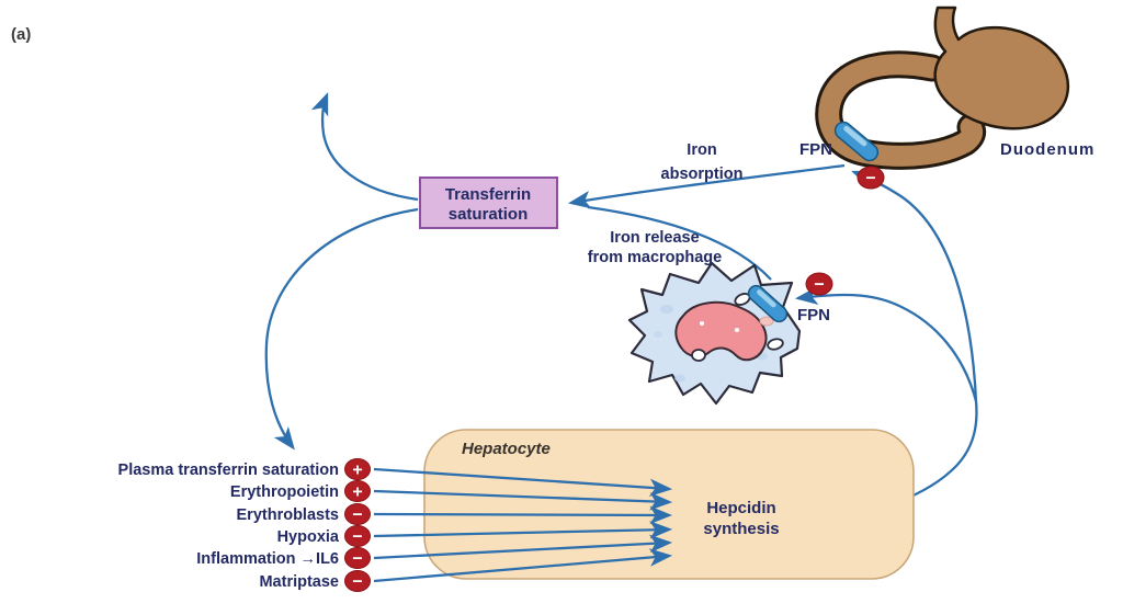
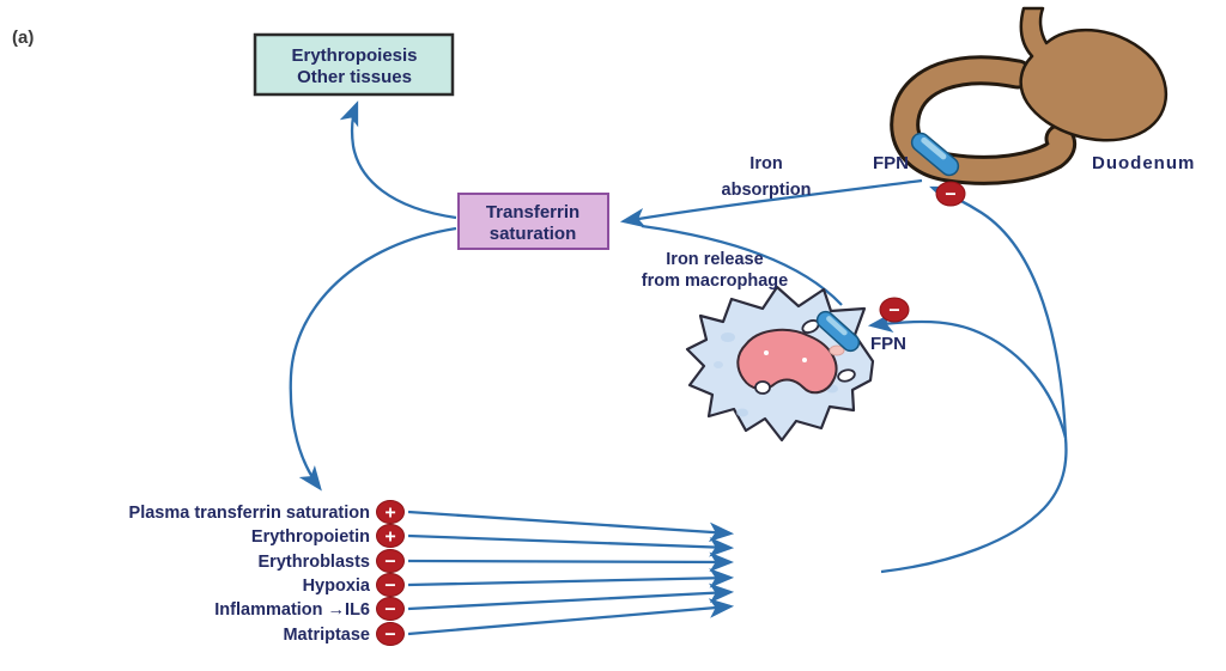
  (a)
  FPN
  Duodenum
  FPN
  −
  −
  Iron
  absorption
  Iron release
  from macrophage
+ Erythropoiesis
+ Other tissues
  Transferrin
  saturation
- Hepatocyte
- Hepcidin
- synthesis
  Plasma transferrin saturation
  +
  Erythropoietin
  +
  Erythroblasts
  −
  Hypoxia
  −
  Inflammation →IL6
  −
  Matriptase
  −
